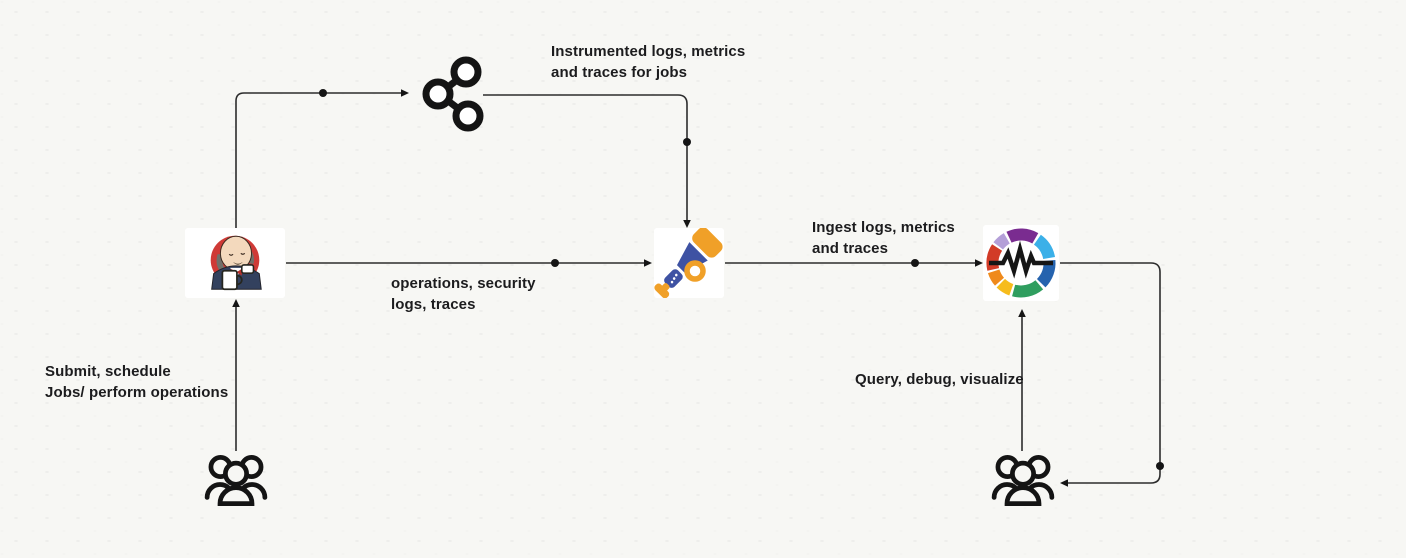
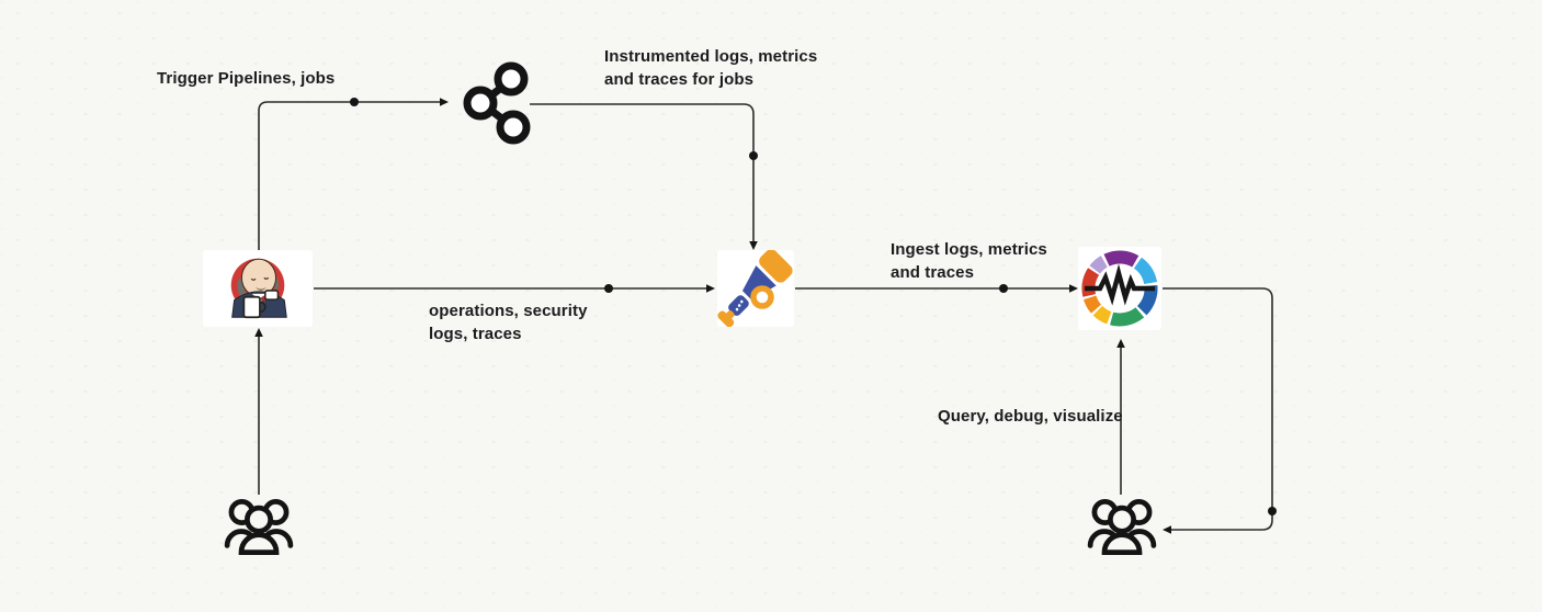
+ Trigger Pipelines, jobs
  Instrumented logs, metrics
  and traces for jobs
  operations, security
  logs, traces
  Ingest logs, metrics
  and traces
- Submit, schedule
- Jobs/ perform operations
  Query, debug, visualize
